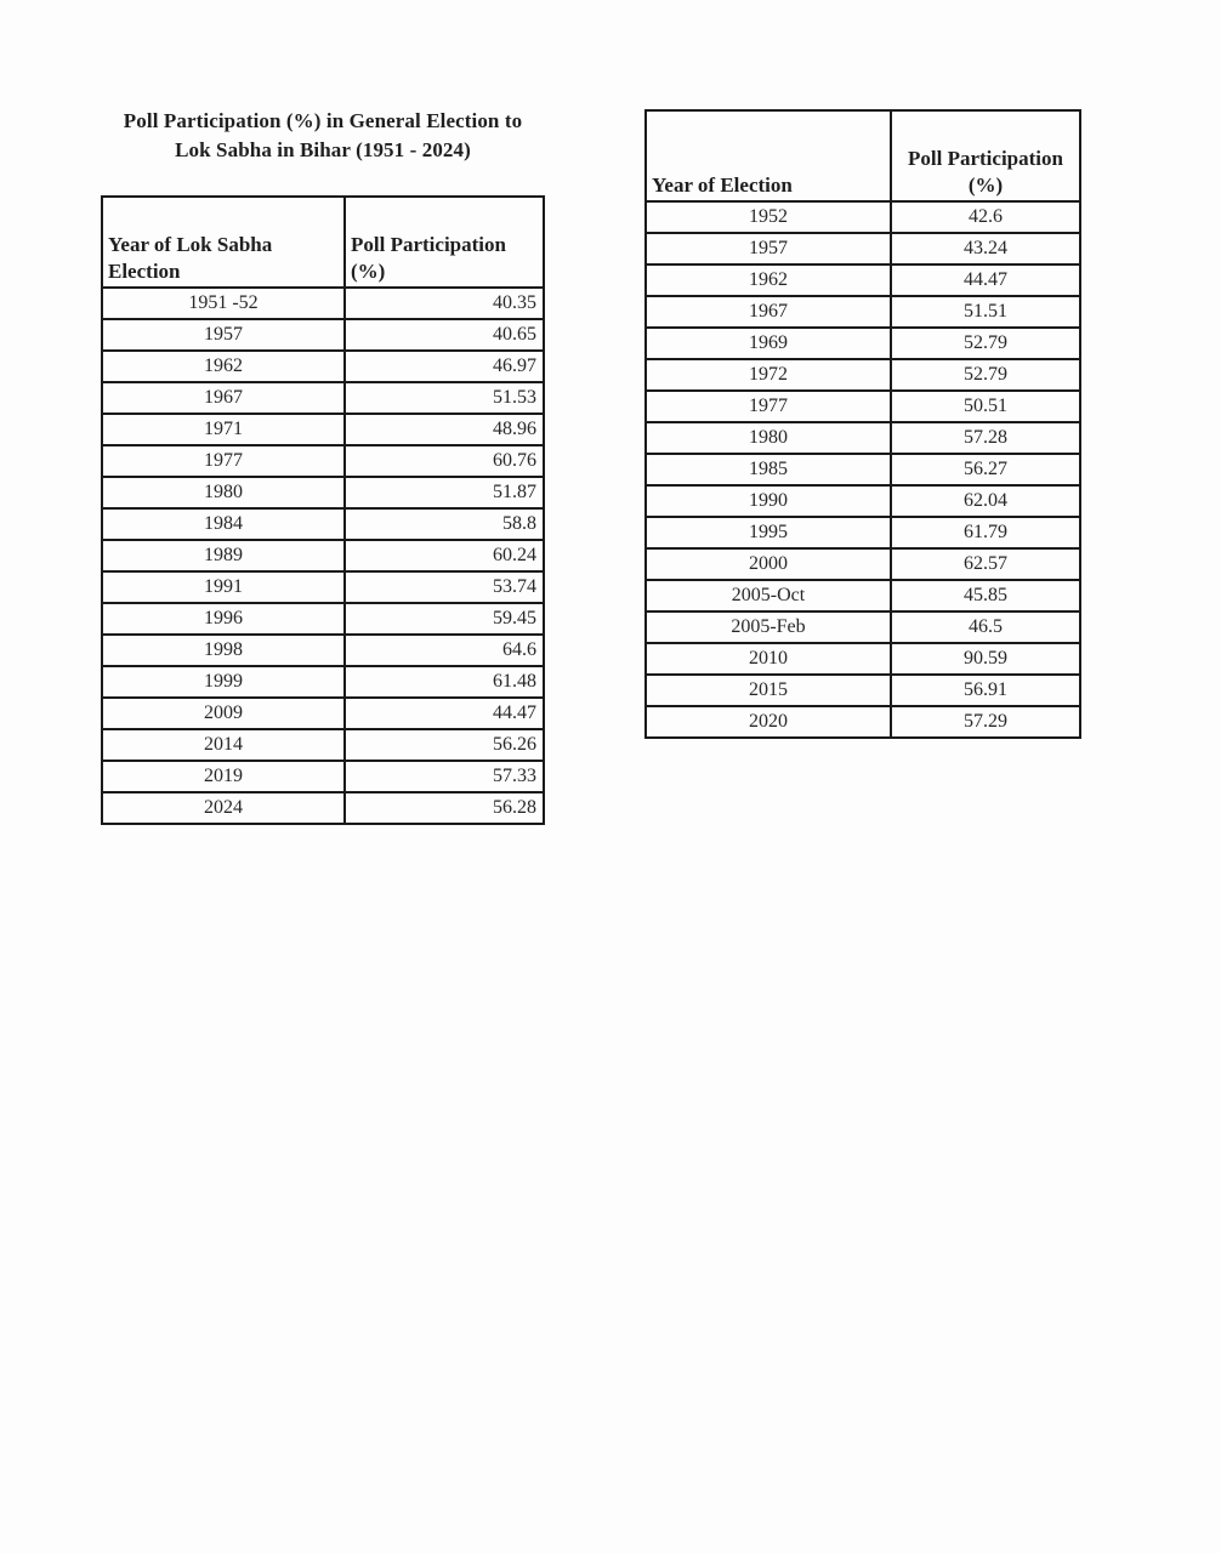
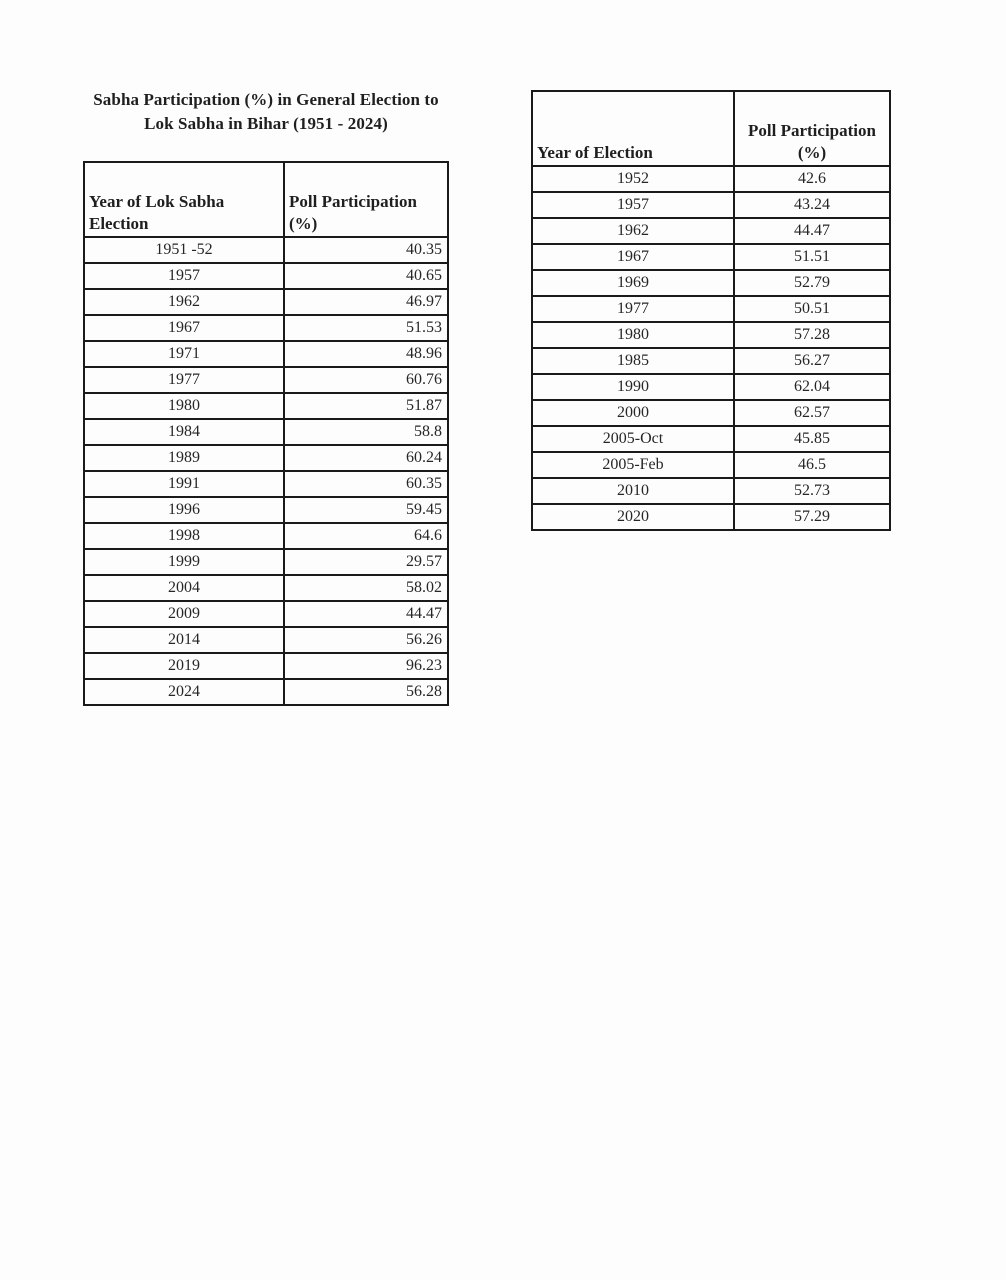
- Poll Participation (%) in General Election to
+ Sabha Participation (%) in General Election to
  Lok Sabha in Bihar (1951 - 2024)
  Year of Lok Sabha Election	Poll Participation (%)
  1951 -52	40.35
  1957	40.65
  1962	46.97
  1967	51.53
  1971	48.96
  1977	60.76
  1980	51.87
  1984	58.8
  1989	60.24
- 1991	53.74
+ 1991	60.35
  1996	59.45
  1998	64.6
- 1999	61.48
+ 1999	29.57
+ 2004	58.02
  2009	44.47
  2014	56.26
- 2019	57.33
+ 2019	96.23
  2024	56.28
  Year of Election	Poll Participation (%)
  1952	42.6
  1957	43.24
  1962	44.47
  1967	51.51
  1969	52.79
- 1972	52.79
  1977	50.51
  1980	57.28
  1985	56.27
  1990	62.04
- 1995	61.79
  2000	62.57
  2005-Oct	45.85
  2005-Feb	46.5
- 2010	90.59
+ 2010	52.73
- 2015	56.91
  2020	57.29
